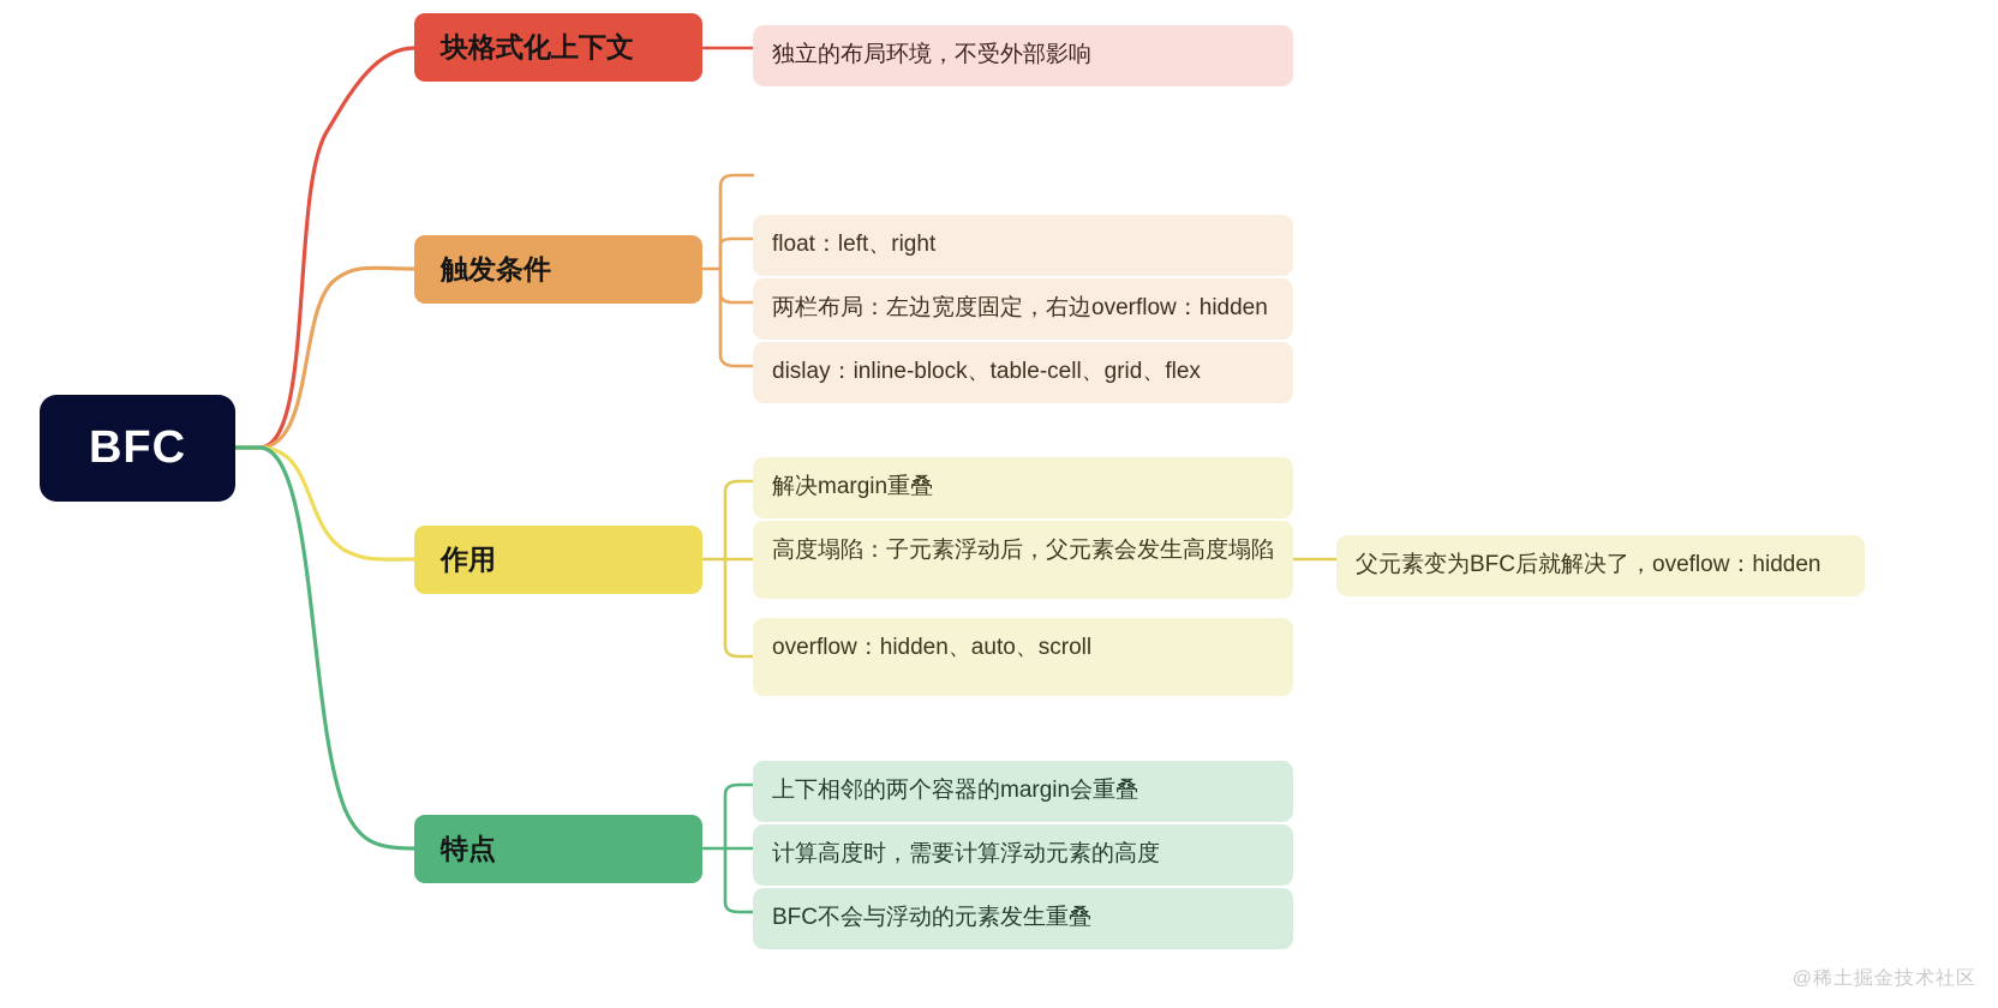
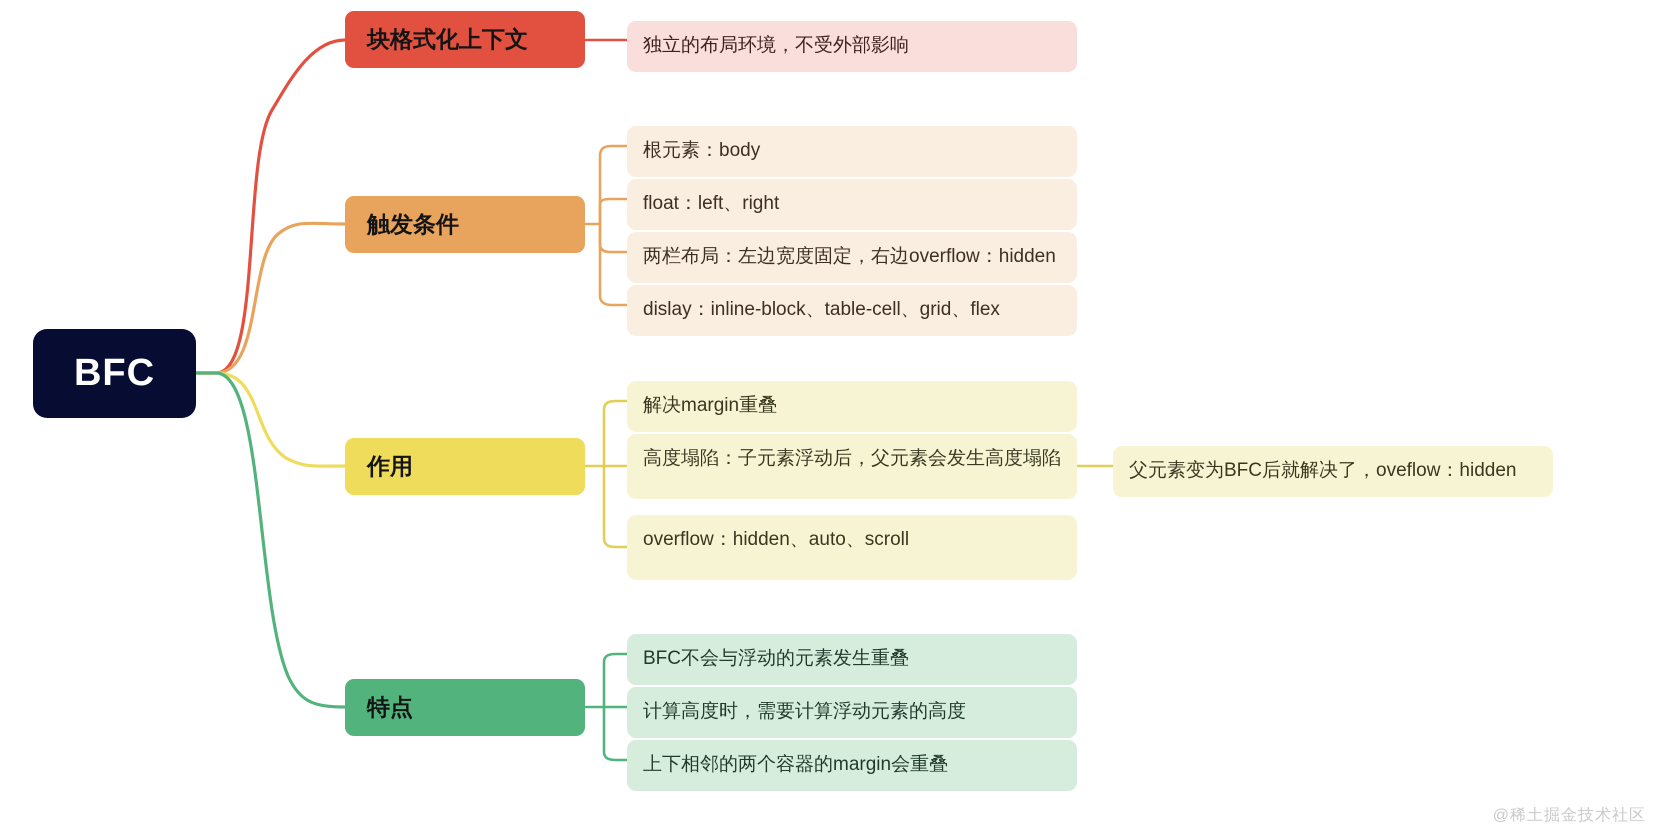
  BFC
  块格式化上下文
  独立的布局环境，不受外部影响
  触发条件
+ 根元素：body
  float：left、right
  两栏布局：左边宽度固定，右边overflow：hidden
  dislay：inline-block、table-cell、grid、flex
  作用
  解决margin重叠
  高度塌陷：子元素浮动后，父元素会发生高度塌陷
  父元素变为BFC后就解决了，oveflow：hidden
  overflow：hidden、auto、scroll
  特点
- 上下相邻的两个容器的margin会重叠
+ BFC不会与浮动的元素发生重叠
  计算高度时，需要计算浮动元素的高度
- BFC不会与浮动的元素发生重叠
+ 上下相邻的两个容器的margin会重叠
  @稀土掘金技术社区
